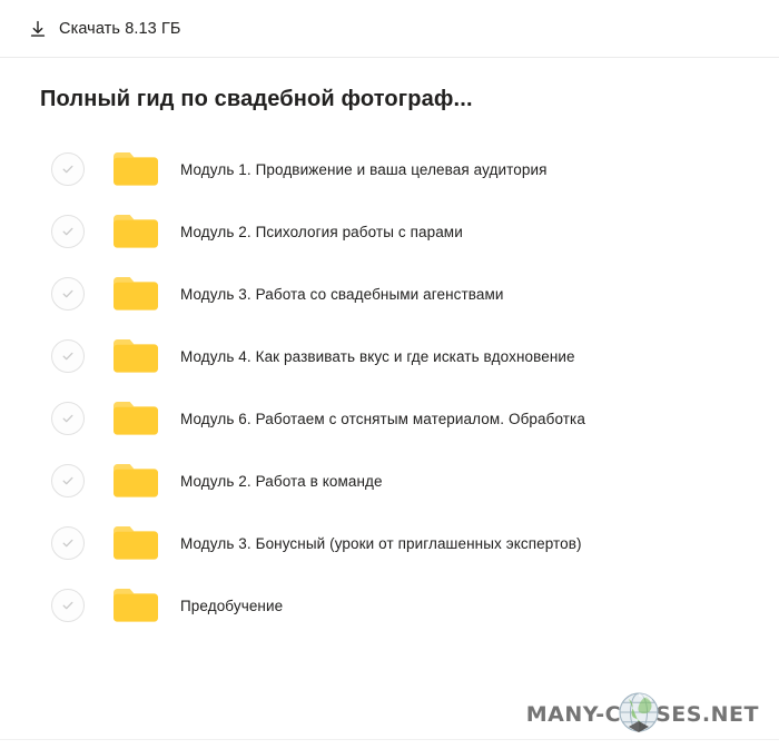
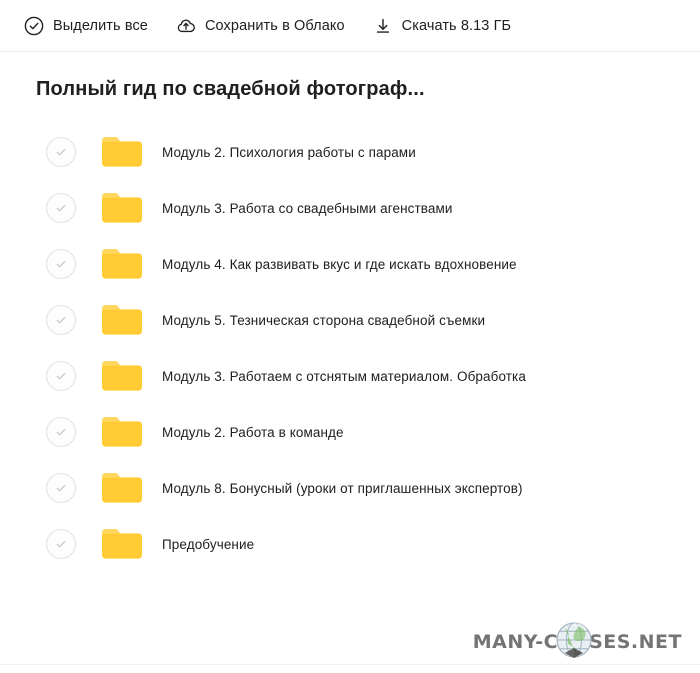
+ Выделить все
+ Сохранить в Облако
  Скачать 8.13 ГБ
  Полный гид по свадебной фотограф...
- Модуль 1. Продвижение и ваша целевая аудитория
  Модуль 2. Психология работы с парами
  Модуль 3. Работа со свадебными агенствами
  Модуль 4. Как развивать вкус и где искать вдохновение
+ Модуль 5. Тезническая сторона свадебной съемки
- Модуль 6. Работаем с отснятым материалом. Обработка
+ Модуль 3. Работаем с отснятым материалом. Обработка
  Модуль 2. Работа в команде
- Модуль 3. Бонусный (уроки от приглашенных экспертов)
+ Модуль 8. Бонусный (уроки от приглашенных экспертов)
  Предобучение
  MANY-C
  SES.NET
